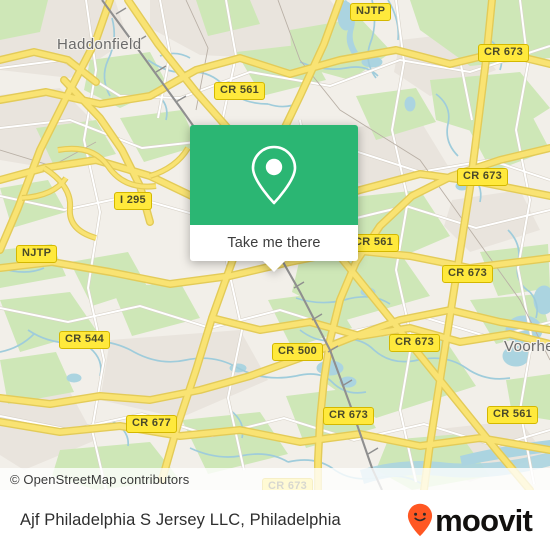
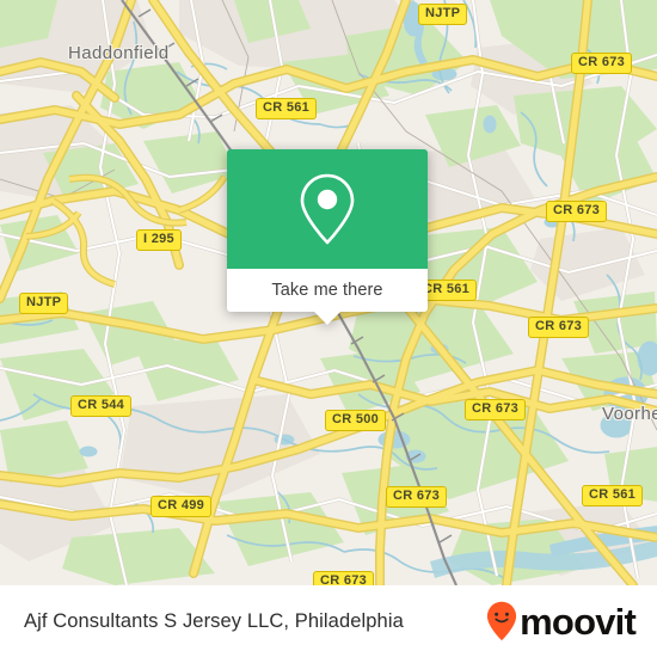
  Haddonfield
  Voorh
  NJTP
  CR 673
  CR 561
  CR 673
  I 295
  NJTP
  CR 561
  CR 673
  CR 544
  CR 500
  CR 673
  CR 673
  CR 561
- CR 677
+ CR 499
  CR 673
  Take me there
- © OpenStreetMap contributors
- Ajf Philadelphia S Jersey LLC, Philadelphia
+ Ajf Consultants S Jersey LLC, Philadelphia
  moovit
